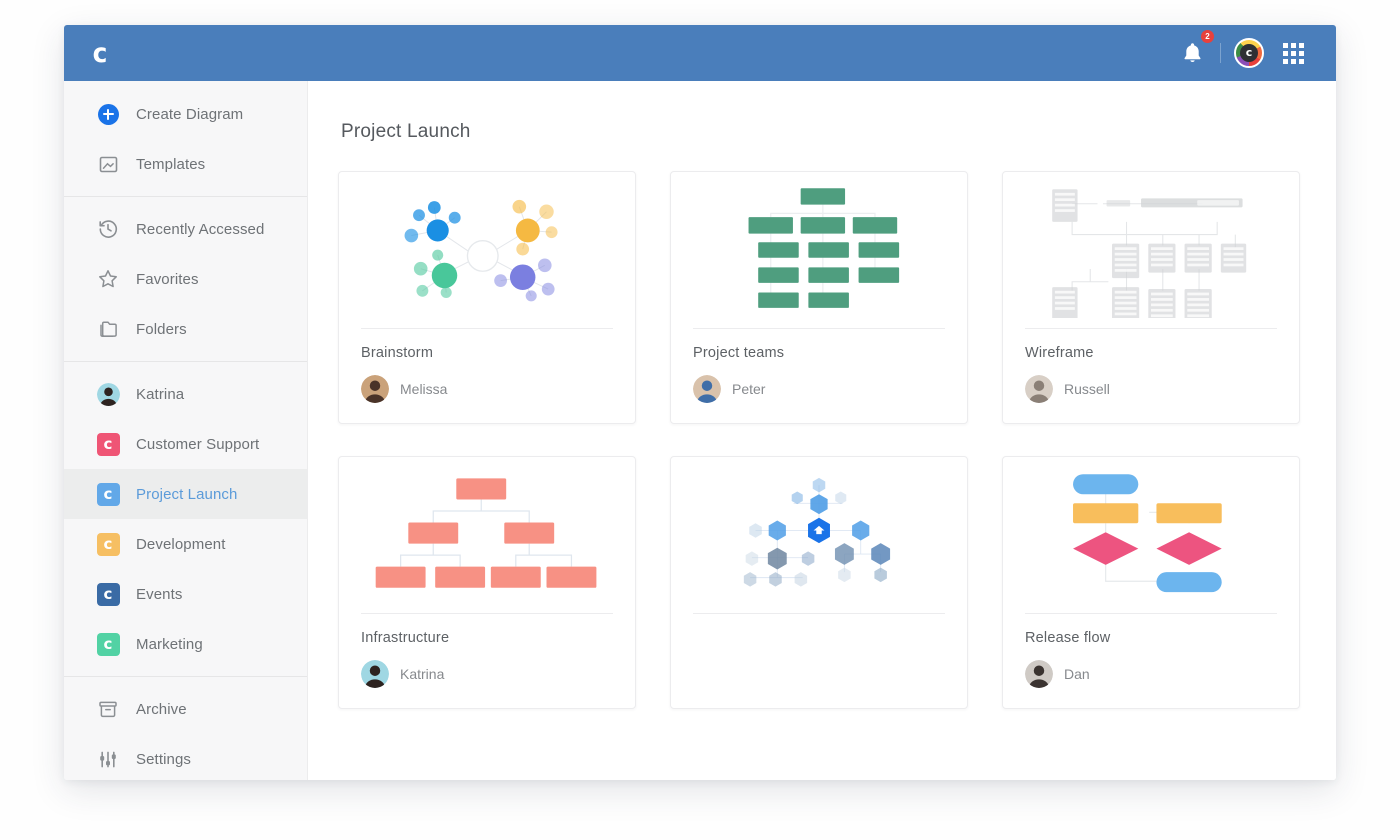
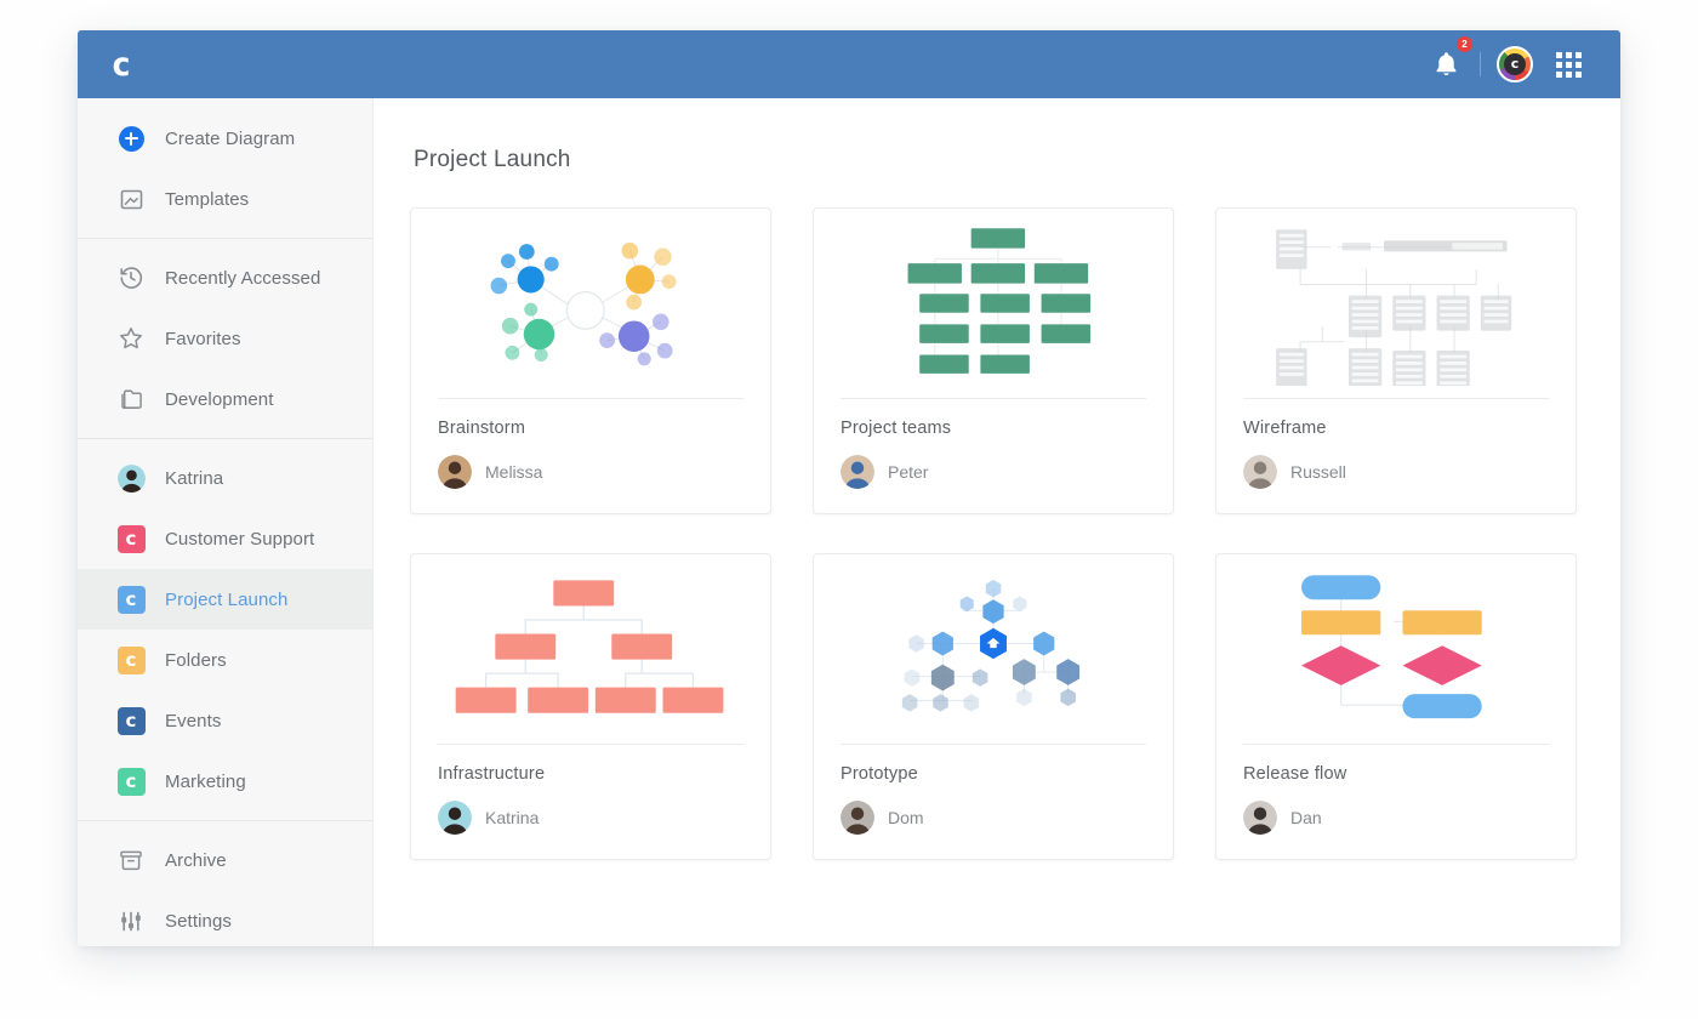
  c
  2
  c
  Create Diagram
  Templates
  Recently Accessed
  Favorites
- Folders
+ Development
  Katrina
  c
  Customer Support
  c
  Project Launch
  c
- Development
+ Folders
  c
  Events
  c
  Marketing
  Archive
  Settings
  Project Launch
  Brainstorm
  Melissa
  Project teams
  Peter
  Wireframe
  Russell
  Infrastructure
  Katrina
+ Prototype
+ Dom
  Release flow
  Dan
